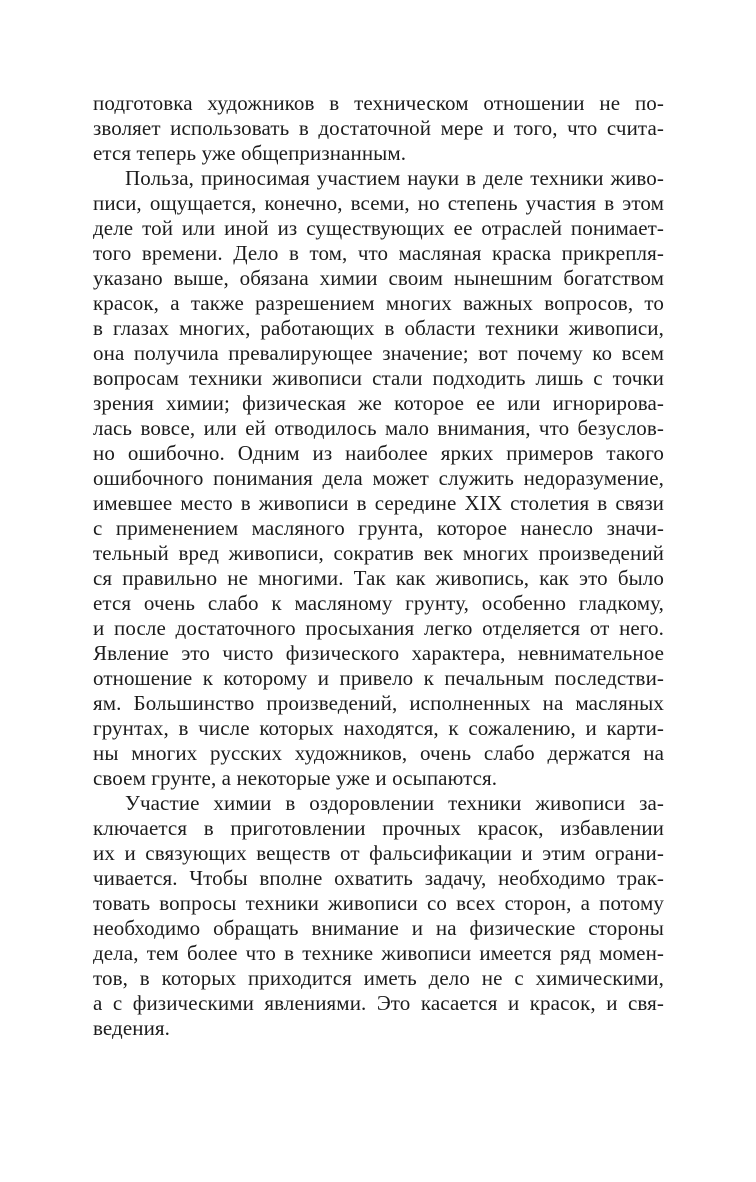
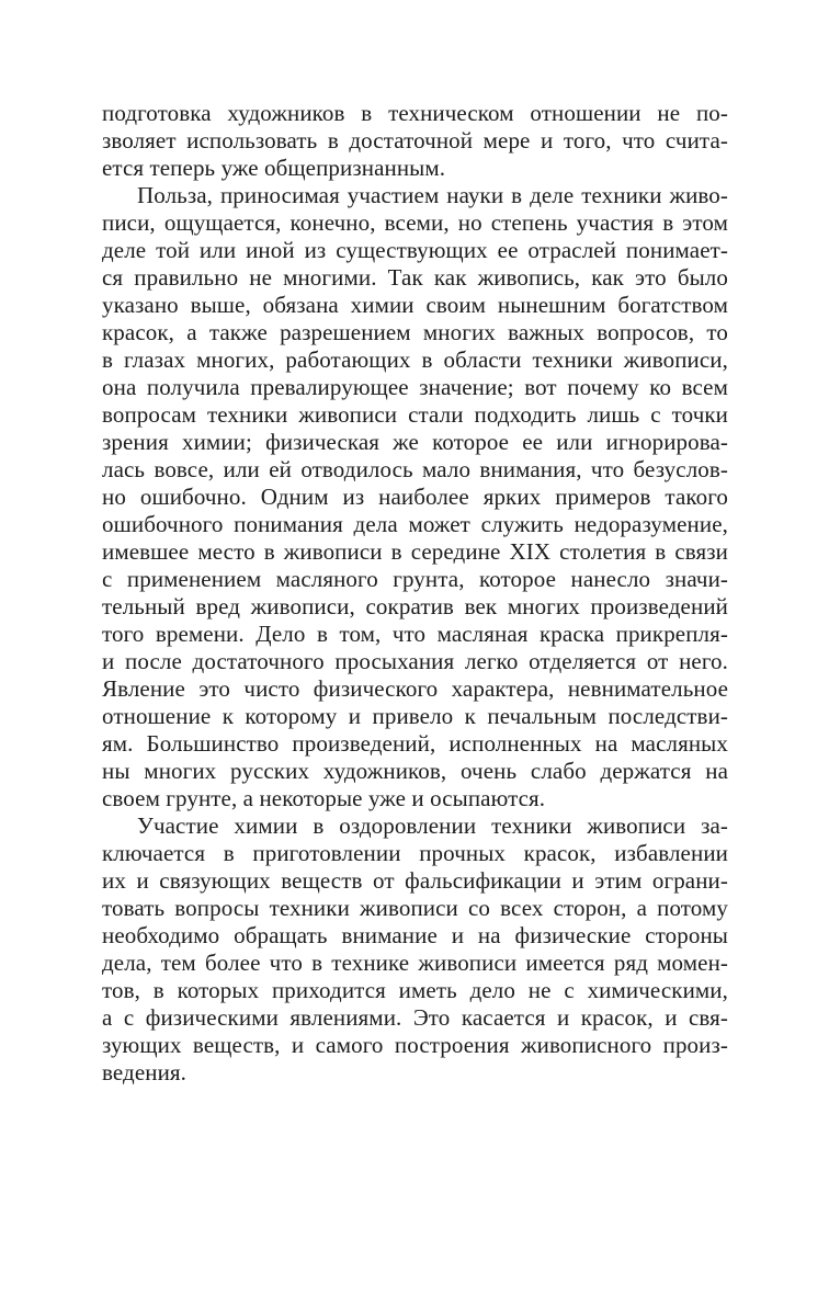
  подготовка художников в техническом отношении не по-
  зволяет использовать в достаточной мере и того, что счита-
  ется теперь уже общепризнанным.
  Польза, приносимая участием науки в деле техники живо-
  писи, ощущается, конечно, всеми, но степень участия в этом
  деле той или иной из существующих ее отраслей понимает-
- того времени. Дело в том, что масляная краска прикрепля-
+ ся правильно не многими. Так как живопись, как это было
  указано выше, обязана химии своим нынешним богатством
  красок, а также разрешением многих важных вопросов, то
  в глазах многих, работающих в области техники живописи,
  она получила превалирующее значение; вот почему ко всем
  вопросам техники живописи стали подходить лишь с точки
  зрения химии; физическая же которое ее или игнорирова-
  лась вовсе, или ей отводилось мало внимания, что безуслов-
  но ошибочно. Одним из наиболее ярких примеров такого
  ошибочного понимания дела может служить недоразумение,
  имевшее место в живописи в середине XIX столетия в связи
  с применением масляного грунта, которое нанесло значи-
  тельный вред живописи, сократив век многих произведений
- ся правильно не многими. Так как живопись, как это было
+ того времени. Дело в том, что масляная краска прикрепля-
- ется очень слабо к масляному грунту, особенно гладкому,
  и после достаточного просыхания легко отделяется от него.
  Явление это чисто физического характера, невнимательное
  отношение к которому и привело к печальным последстви-
  ям. Большинство произведений, исполненных на масляных
- грунтах, в числе которых находятся, к сожалению, и карти-
  ны многих русских художников, очень слабо держатся на
  своем грунте, а некоторые уже и осыпаются.
  Участие химии в оздоровлении техники живописи за-
  ключается в приготовлении прочных красок, избавлении
  их и связующих веществ от фальсификации и этим ограни-
- чивается. Чтобы вполне охватить задачу, необходимо трак-
  товать вопросы техники живописи со всех сторон, а потому
  необходимо обращать внимание и на физические стороны
  дела, тем более что в технике живописи имеется ряд момен-
  тов, в которых приходится иметь дело не с химическими,
  а с физическими явлениями. Это касается и красок, и свя-
+ зующих веществ, и самого построения живописного произ-
  ведения.
